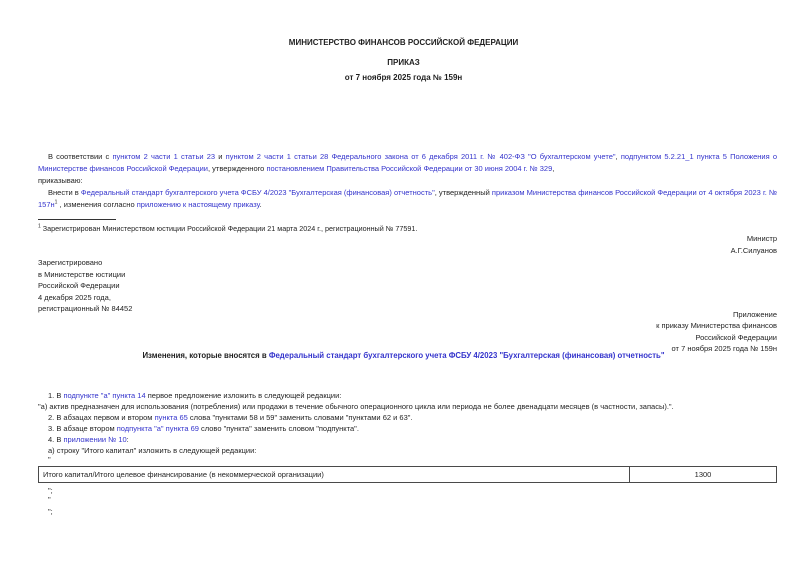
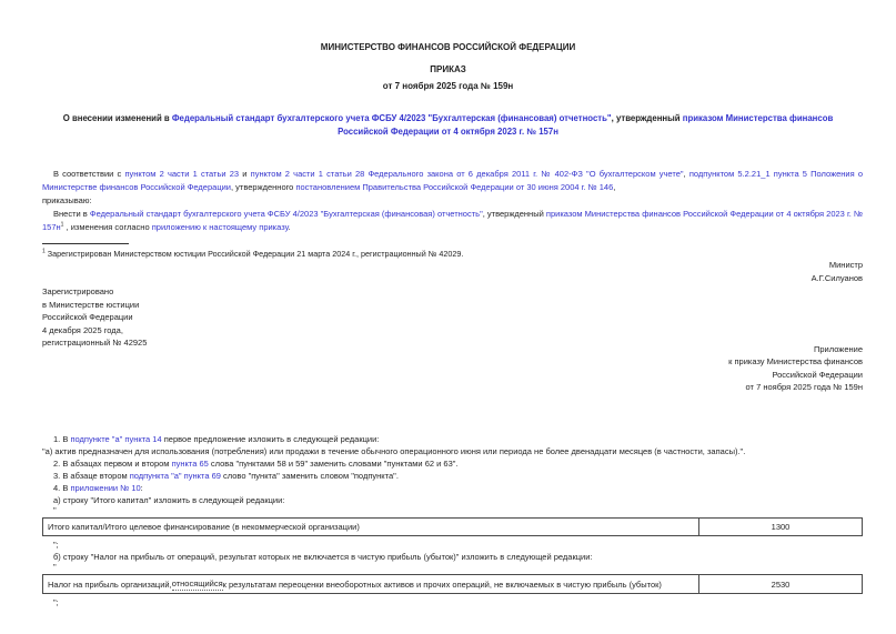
  МИНИСТЕРСТВО ФИНАНСОВ РОССИЙСКОЙ ФЕДЕРАЦИИ
  ПРИКАЗ
  от 7 ноября 2025 года № 159н
+ О внесении изменений в Федеральный стандарт бухгалтерского учета ФСБУ 4/2023 "Бухгалтерская (финансовая) отчетность", утвержденный приказом Министерства финансов Российской Федерации от 4 октября 2023 г. № 157н
- В соответствии с пунктом 2 части 1 статьи 23 и пунктом 2 части 1 статьи 28 Федерального закона от 6 декабря 2011 г. № 402-ФЗ "О бухгалтерском учете", подпунктом 5.2.21_1 пункта 5 Положения о Министерстве финансов Российской Федерации, утвержденного постановлением Правительства Российской Федерации от 30 июня 2004 г. № 329,
+ В соответствии с пунктом 2 части 1 статьи 23 и пунктом 2 части 1 статьи 28 Федерального закона от 6 декабря 2011 г. № 402-ФЗ "О бухгалтерском учете", подпунктом 5.2.21_1 пункта 5 Положения о Министерстве финансов Российской Федерации, утвержденного постановлением Правительства Российской Федерации от 30 июня 2004 г. № 146,
  приказываю:
  Внести в Федеральный стандарт бухгалтерского учета ФСБУ 4/2023 "Бухгалтерская (финансовая) отчетность", утвержденный приказом Министерства финансов Российской Федерации от 4 октября 2023 г. № 157н , изменения согласно приложению к настоящему приказу.
- Зарегистрирован Министерством юстиции Российской Федерации 21 марта 2024 г., регистрационный № 77591.
+ Зарегистрирован Министерством юстиции Российской Федерации 21 марта 2024 г., регистрационный № 42029.
  Министр
  А.Г.Силуанов
  Зарегистрировано
  в Министерстве юстиции
  Российской Федерации
  4 декабря 2025 года,
- регистрационный № 84452
+ регистрационный № 42925
  Приложение
  к приказу Министерства финансов
  Российской Федерации
  от 7 ноября 2025 года № 159н
- Изменения, которые вносятся в Федеральный стандарт бухгалтерского учета ФСБУ 4/2023 "Бухгалтерская (финансовая) отчетность"
  1. В подпункте "а" пункта 14 первое предложение изложить в следующей редакции:
- "а) актив предназначен для использования (потребления) или продажи в течение обычного операционного цикла или периода не более двенадцати месяцев (в частности, запасы).".
+ "а) актив предназначен для использования (потребления) или продажи в течение обычного операционного июня или периода не более двенадцати месяцев (в частности, запасы).".
  2. В абзацах первом и втором пункта 65 слова "пунктами 58 и 59" заменить словами "пунктами 62 и 63".
  3. В абзаце втором подпункта "а" пункта 69 слово "пункта" заменить словом "подпункта".
  4. В приложении № 10:
  а) строку "Итого капитал" изложить в следующей редакции:
  "
  Итого капитал/Итого целевое финансирование (в некоммерческой организации)
  1300
  ";
+ б) строку "Налог на прибыль от операций, результат которых не включается в чистую прибыль (убыток)" изложить в следующей редакции:
  "
+ Налог на прибыль организаций,
+ относящийся
+ к результатам переоценки внеоборотных активов и прочих операций, не включаемых в чистую прибыль (убыток)
+ 2530
  ";
